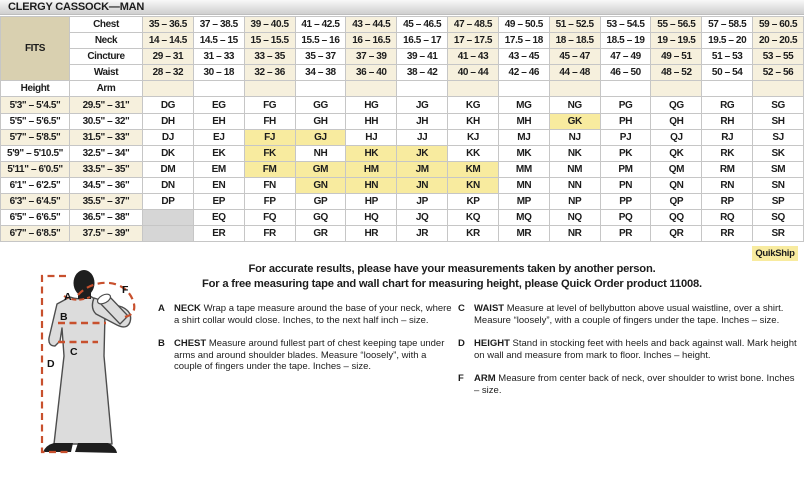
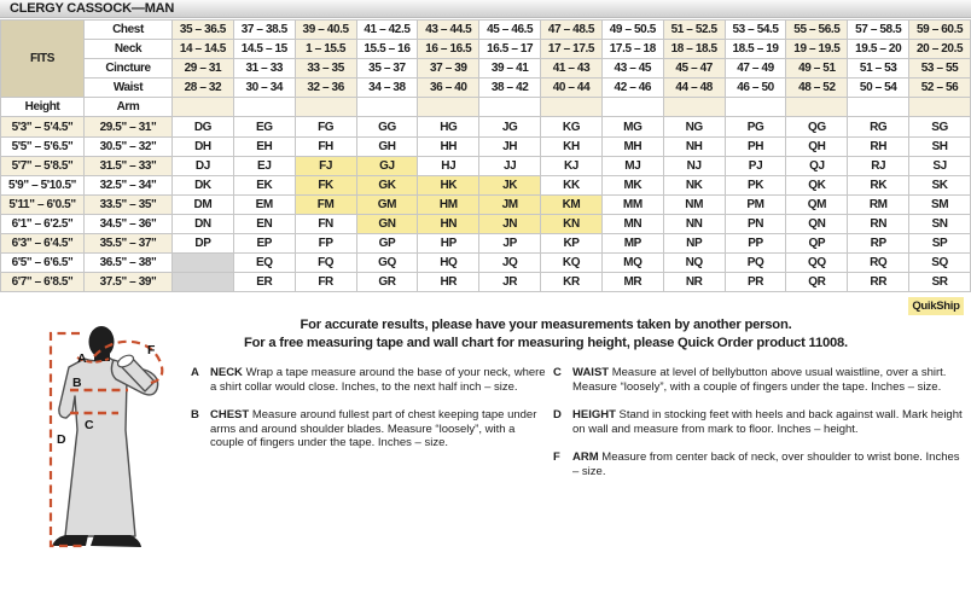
  CLERGY CASSOCK—MAN
  FITS	Chest	35 – 36.5	37 – 38.5	39 – 40.5	41 – 42.5	43 – 44.5	45 – 46.5	47 – 48.5	49 – 50.5	51 – 52.5	53 – 54.5	55 – 56.5	57 – 58.5	59 – 60.5
- Neck	14 – 14.5	14.5 – 15	15 – 15.5	15.5 – 16	16 – 16.5	16.5 – 17	17 – 17.5	17.5 – 18	18 – 18.5	18.5 – 19	19 – 19.5	19.5 – 20	20 – 20.5
+ Neck	14 – 14.5	14.5 – 15	1 – 15.5	15.5 – 16	16 – 16.5	16.5 – 17	17 – 17.5	17.5 – 18	18 – 18.5	18.5 – 19	19 – 19.5	19.5 – 20	20 – 20.5
  Cincture	29 – 31	31 – 33	33 – 35	35 – 37	37 – 39	39 – 41	41 – 43	43 – 45	45 – 47	47 – 49	49 – 51	51 – 53	53 – 55
- Waist	28 – 32	30 – 18	32 – 36	34 – 38	36 – 40	38 – 42	40 – 44	42 – 46	44 – 48	46 – 50	48 – 52	50 – 54	52 – 56
+ Waist	28 – 32	30 – 34	32 – 36	34 – 38	36 – 40	38 – 42	40 – 44	42 – 46	44 – 48	46 – 50	48 – 52	50 – 54	52 – 56
  Height	Arm
  5'3" – 5'4.5"	29.5" – 31"	DG	EG	FG	GG	HG	JG	KG	MG	NG	PG	QG	RG	SG
- 5'5" – 5'6.5"	30.5" – 32"	DH	EH	FH	GH	HH	JH	KH	MH	GK	PH	QH	RH	SH
+ 5'5" – 5'6.5"	30.5" – 32"	DH	EH	FH	GH	HH	JH	KH	MH	NH	PH	QH	RH	SH
  5'7" – 5'8.5"	31.5" – 33"	DJ	EJ	FJ	GJ	HJ	JJ	KJ	MJ	NJ	PJ	QJ	RJ	SJ
- 5'9" – 5'10.5"	32.5" – 34"	DK	EK	FK	NH	HK	JK	KK	MK	NK	PK	QK	RK	SK
+ 5'9" – 5'10.5"	32.5" – 34"	DK	EK	FK	GK	HK	JK	KK	MK	NK	PK	QK	RK	SK
  5'11" – 6'0.5"	33.5" – 35"	DM	EM	FM	GM	HM	JM	KM	MM	NM	PM	QM	RM	SM
  6'1" – 6'2.5"	34.5" – 36"	DN	EN	FN	GN	HN	JN	KN	MN	NN	PN	QN	RN	SN
  6'3" – 6'4.5"	35.5" – 37"	DP	EP	FP	GP	HP	JP	KP	MP	NP	PP	QP	RP	SP
  6'5" – 6'6.5"	36.5" – 38"		EQ	FQ	GQ	HQ	JQ	KQ	MQ	NQ	PQ	QQ	RQ	SQ
  6'7" – 6'8.5"	37.5" – 39"		ER	FR	GR	HR	JR	KR	MR	NR	PR	QR	RR	SR
  QuikShip
  For accurate results, please have your measurements taken by another person.
  For a free measuring tape and wall chart for measuring height, please Quick Order product 11008.
  A
  B
  C
  D
  F
  A
  NECK Wrap a tape measure around the base of your neck, where a shirt collar would close. Inches, to the next half inch – size.
  B
  CHEST Measure around fullest part of chest keeping tape under arms and around shoulder blades. Measure “loosely”, with a couple of fingers under the tape. Inches – size.
  C
  WAIST Measure at level of bellybutton above usual waistline, over a shirt. Measure “loosely”, with a couple of fingers under the tape. Inches – size.
  D
  HEIGHT Stand in stocking feet with heels and back against wall. Mark height on wall and measure from mark to floor. Inches – height.
  F
  ARM Measure from center back of neck, over shoulder to wrist bone. Inches – size.
